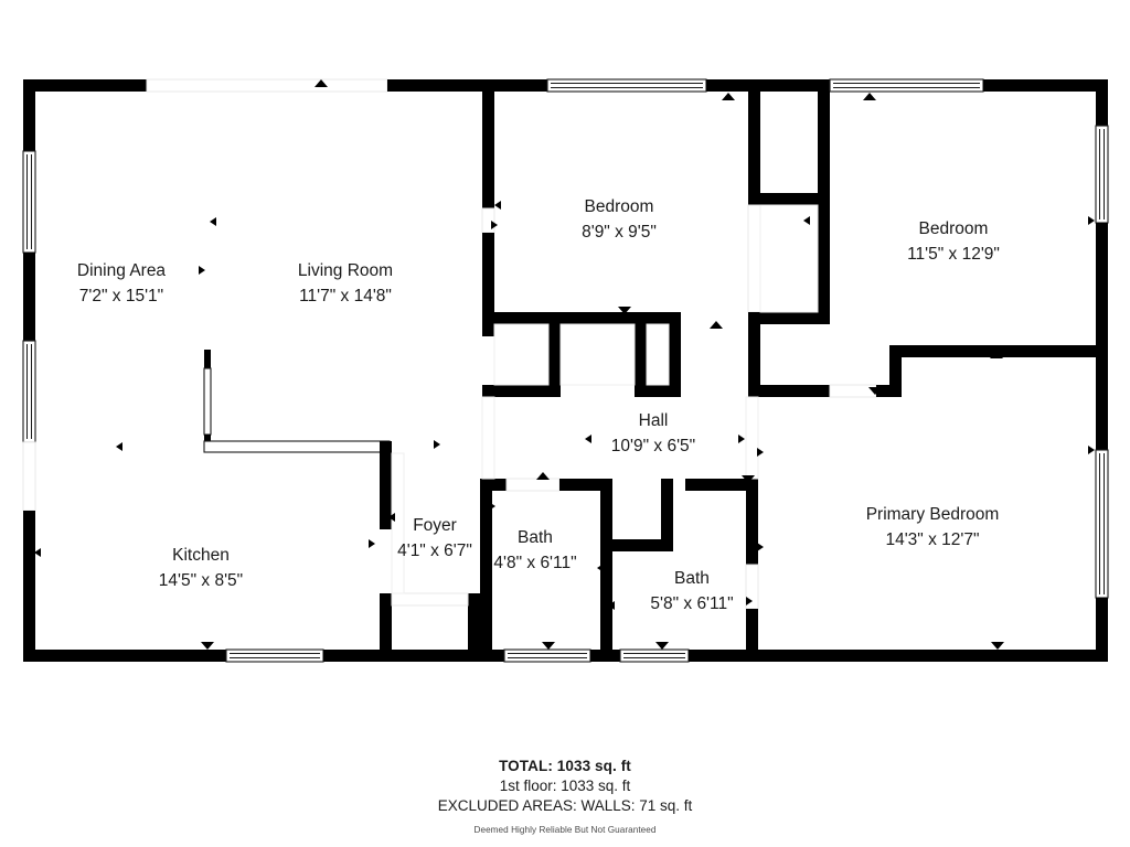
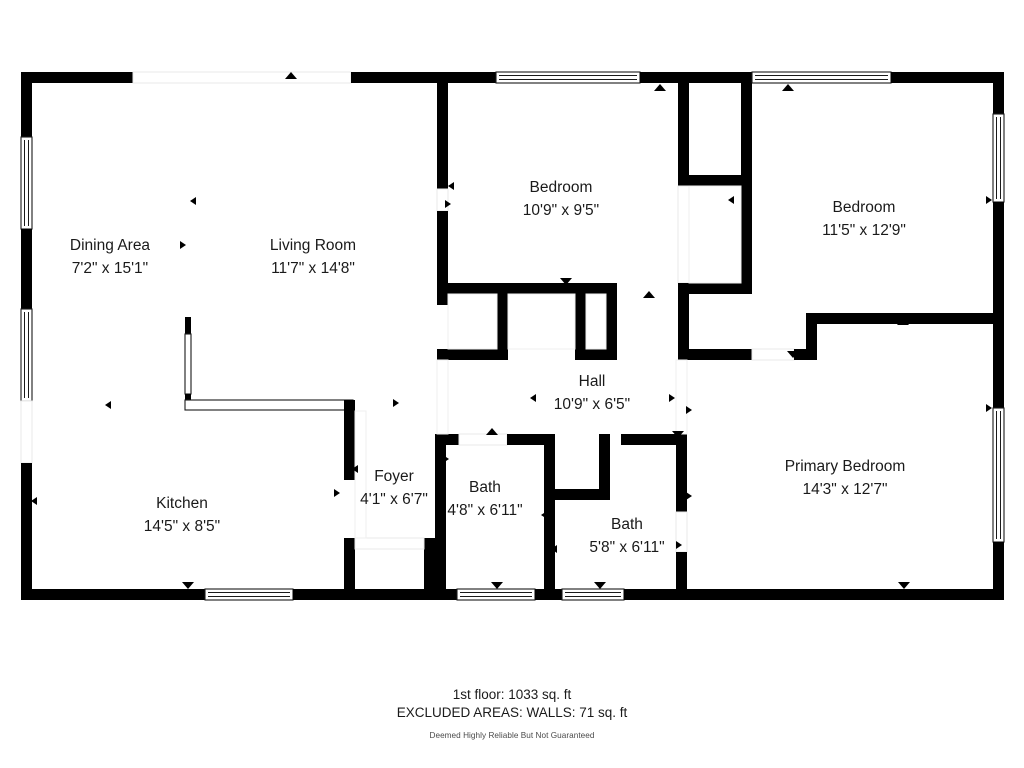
  Dining Area
  7'2" x 15'1"
  Living Room
  11'7" x 14'8"
  Bedroom
- 8'9" x 9'5"
+ 10'9" x 9'5"
  Bedroom
  11'5" x 12'9"
  Hall
  10'9" x 6'5"
  Primary Bedroom
  14'3" x 12'7"
  Foyer
  4'1" x 6'7"
  Bath
  4'8" x 6'11"
  Bath
  5'8" x 6'11"
  Kitchen
  14'5" x 8'5"
- TOTAL: 1033 sq. ft
  1st floor: 1033 sq. ft
  EXCLUDED AREAS: WALLS: 71 sq. ft
  Deemed Highly Reliable But Not Guaranteed
